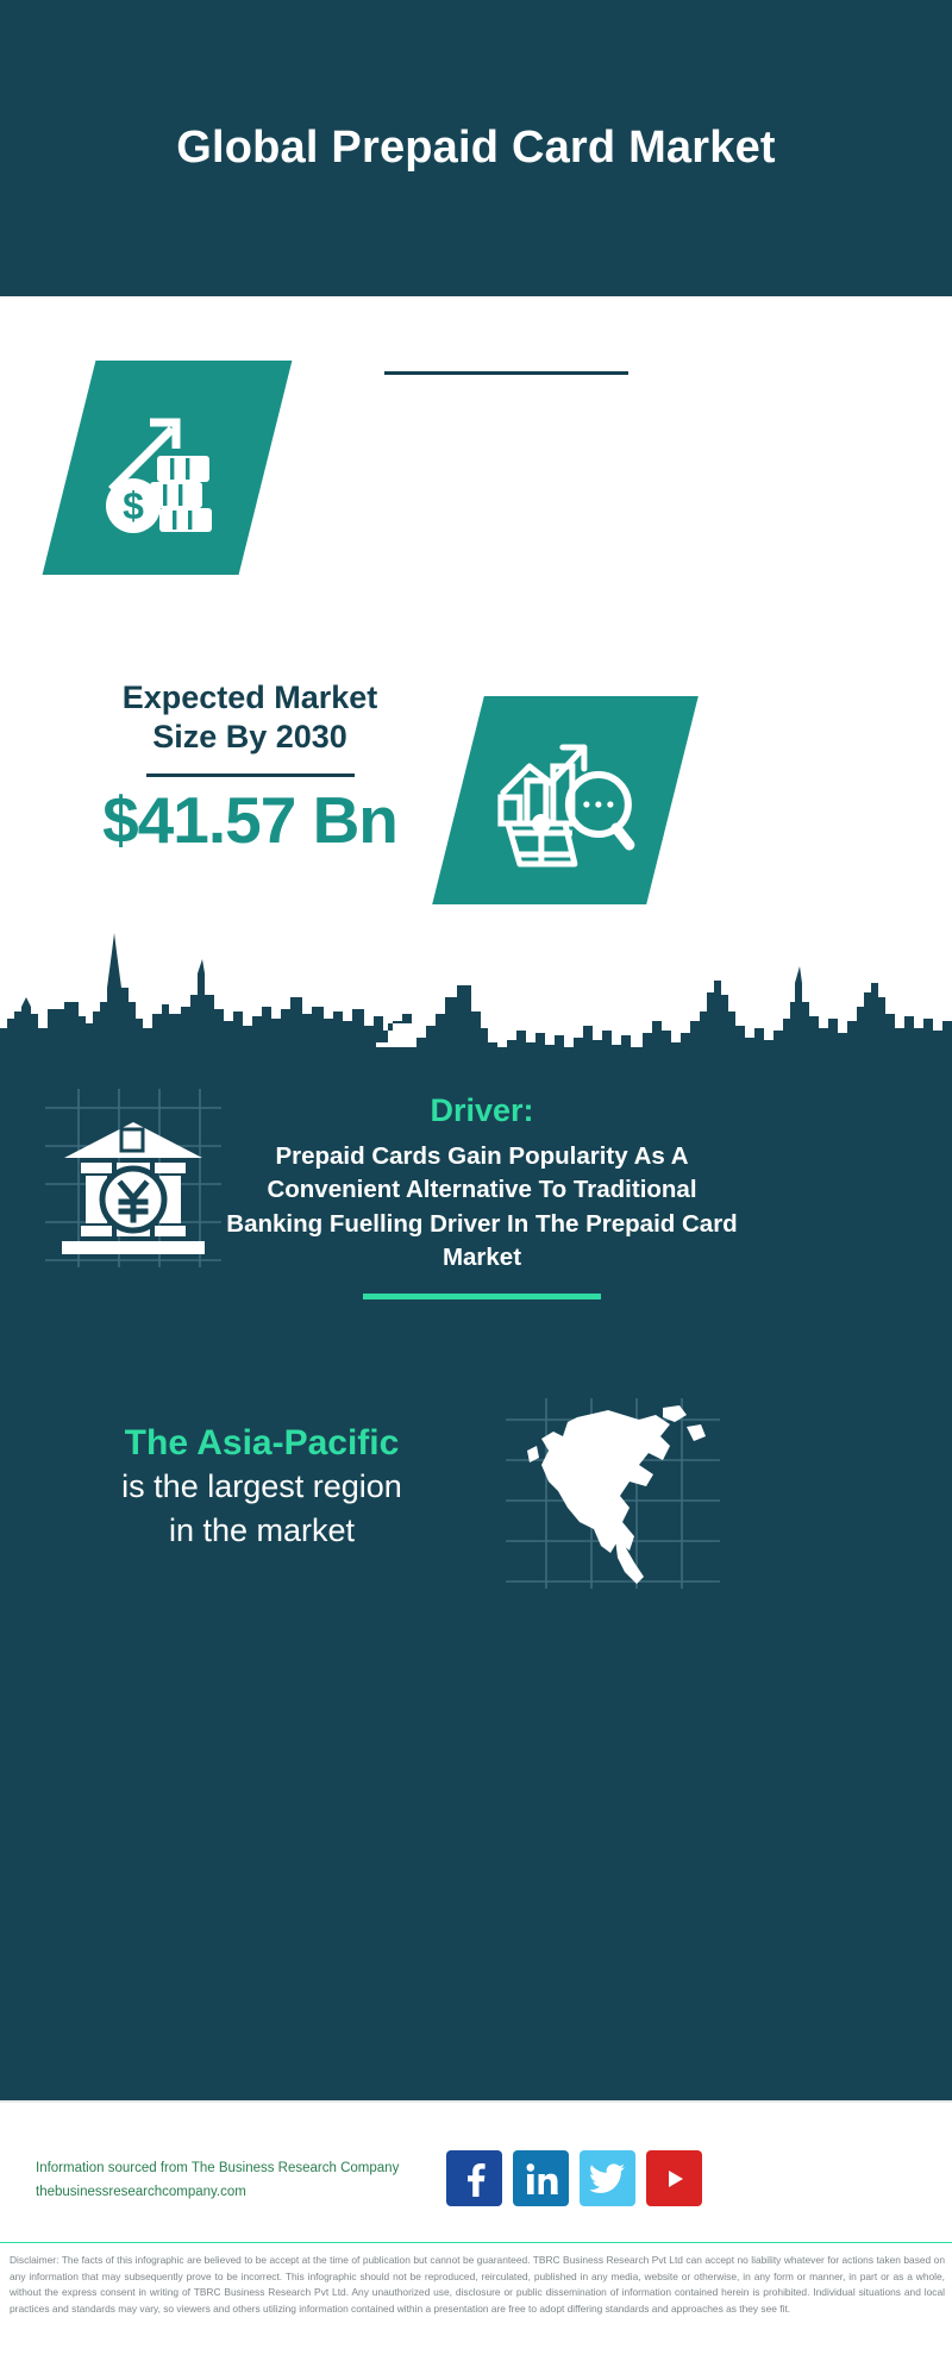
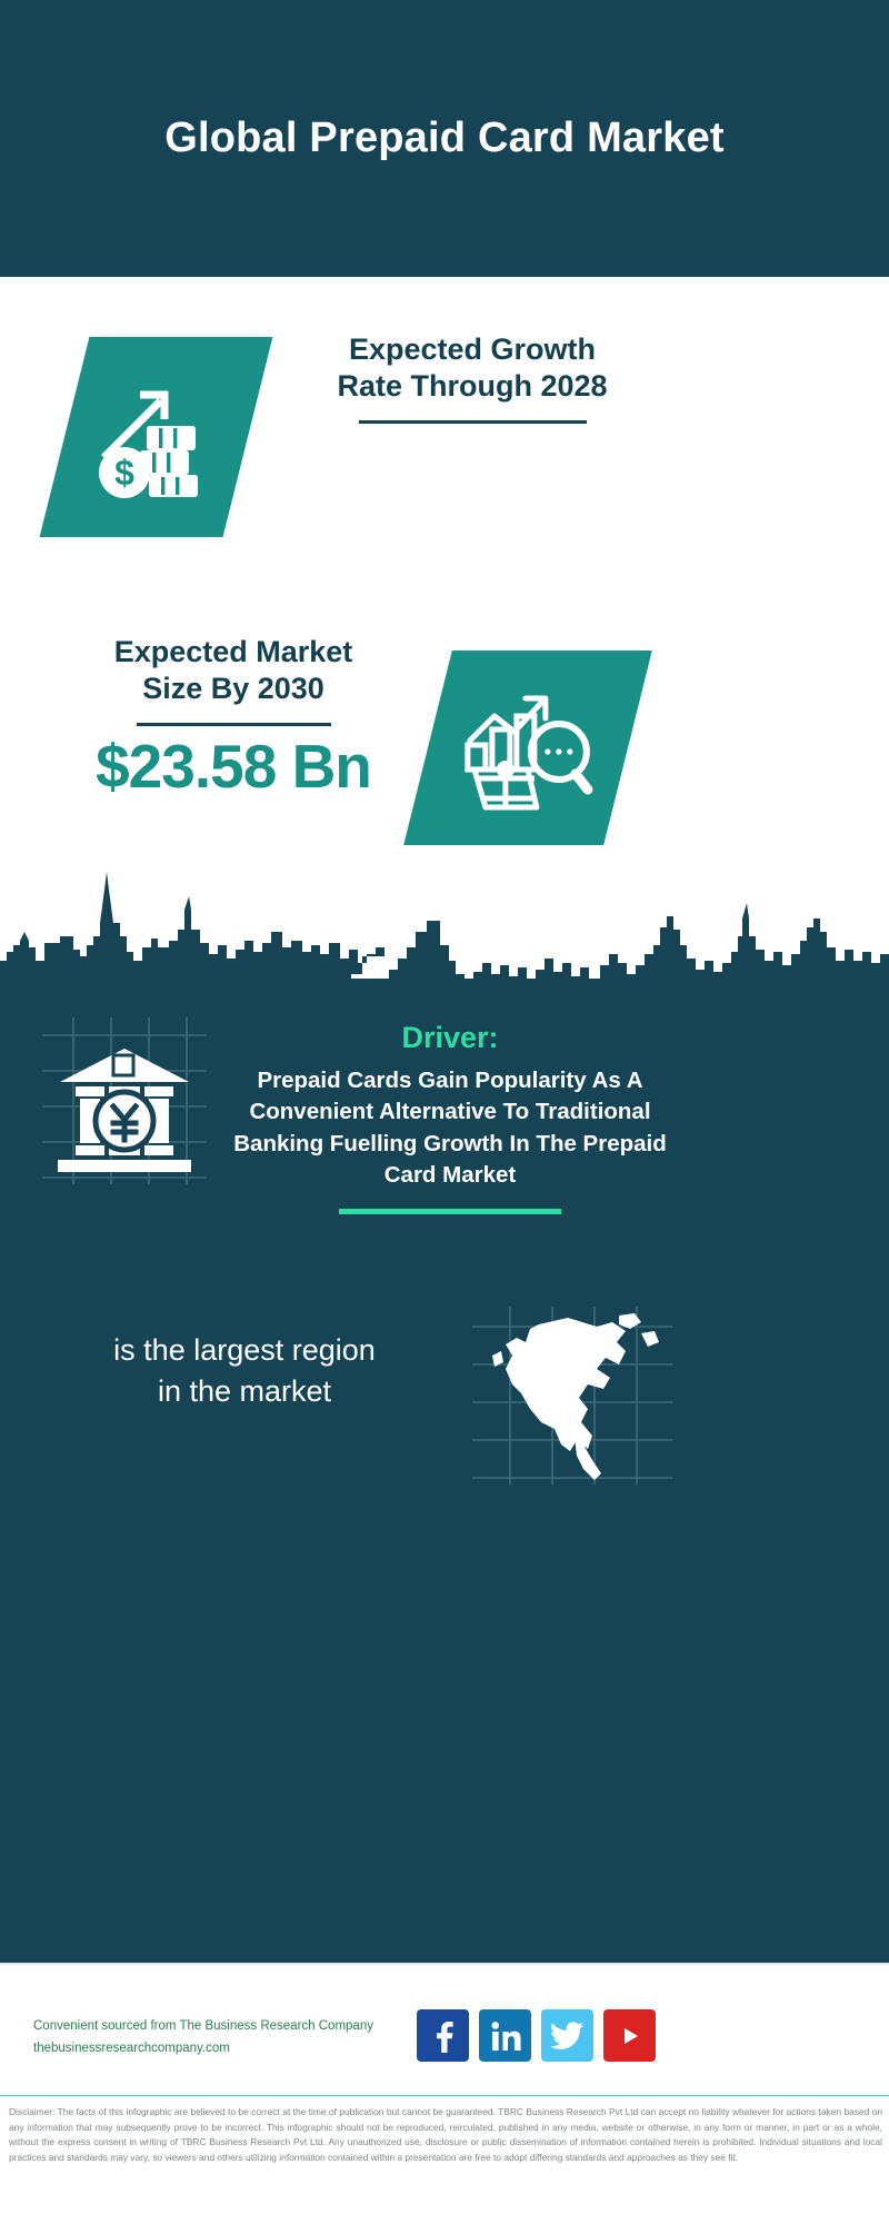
  Global Prepaid Card Market
+ Expected Growth
+ Rate Through 2028
  Expected Market
  Size By 2030
- $41.57 Bn
+ $23.58 Bn
  Driver:
- Prepaid Cards Gain Popularity As A Convenient Alternative To Traditional Banking Fuelling Driver In The Prepaid Card Market
+ Prepaid Cards Gain Popularity As A Convenient Alternative To Traditional Banking Fuelling Growth In The Prepaid Card Market
- The Asia-Pacific
  is the largest region
  in the market
- Information sourced from The Business Research Company
+ Convenient sourced from The Business Research Company
  thebusinessresearchcompany.com
- Disclaimer: The facts of this infographic are believed to be accept at the time of publication but cannot be guaranteed. TBRC Business Research Pvt Ltd can accept no liability whatever for actions taken based on any information that may subsequently prove to be incorrect. This infographic should not be reproduced, reirculated, published in any media, website or otherwise, in any form or manner, in part or as a whole, without the express consent in writing of TBRC Business Research Pvt Ltd. Any unauthorized use, disclosure or public dissemination of information contained herein is prohibited. Individual situations and local practices and standards may vary, so viewers and others utilizing information contained within a presentation are free to adopt differing standards and approaches as they see fit.
+ Disclaimer: The facts of this infographic are believed to be correct at the time of publication but cannot be guaranteed. TBRC Business Research Pvt Ltd can accept no liability whatever for actions taken based on any information that may subsequently prove to be incorrect. This infographic should not be reproduced, reirculated, published in any media, website or otherwise, in any form or manner, in part or as a whole, without the express consent in writing of TBRC Business Research Pvt Ltd. Any unauthorized use, disclosure or public dissemination of information contained herein is prohibited. Individual situations and local practices and standards may vary, so viewers and others utilizing information contained within a presentation are free to adopt differing standards and approaches as they see fit.
